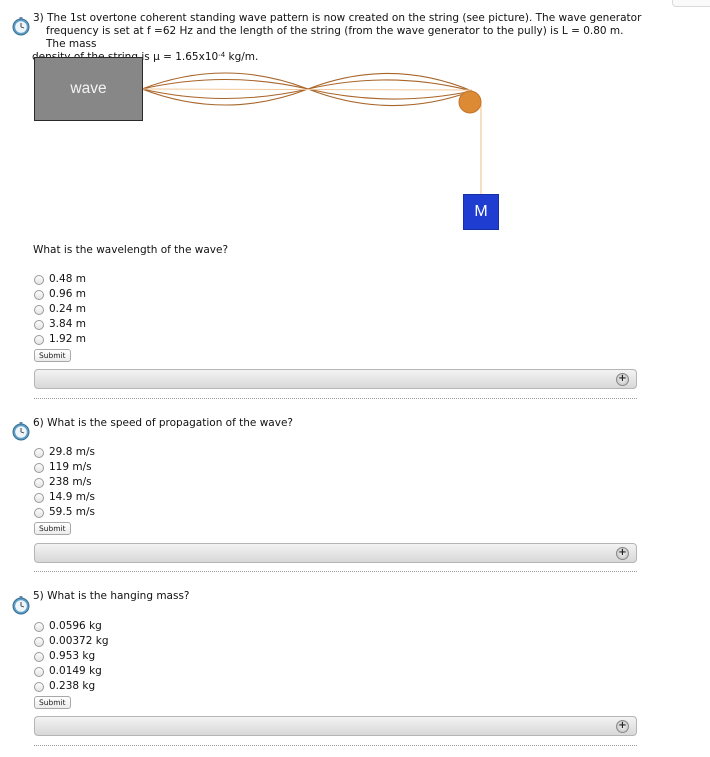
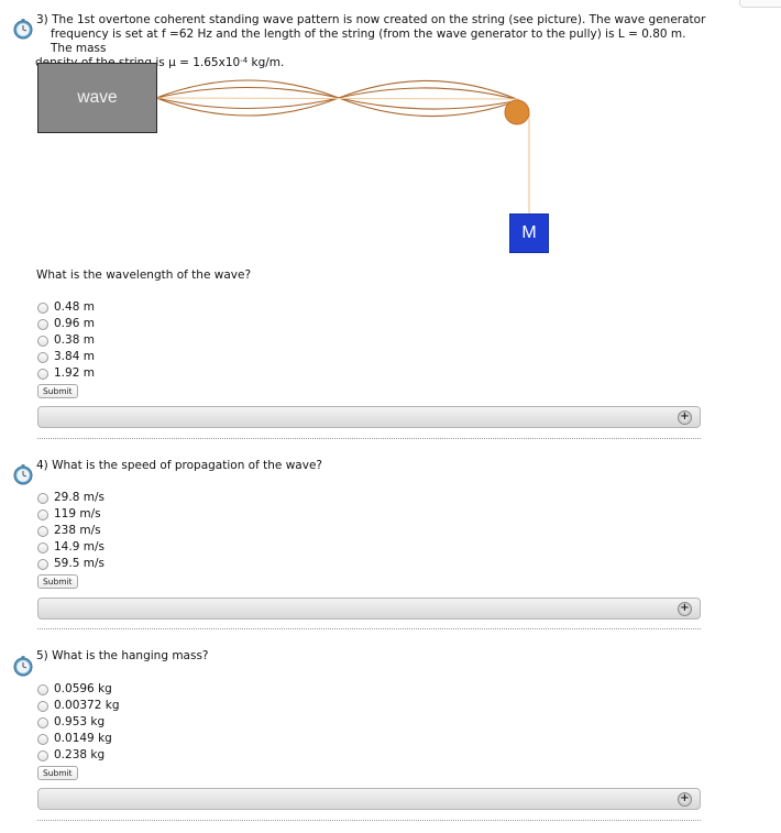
  3) The 1st overtone coherent standing wave pattern is now created on the string (see picture). The wave generator
  frequency is set at f =62 Hz and the length of the string (from the wave generator to the pully) is L = 0.80 m. The mass
  wave
  M
  What is the wavelength of the wave?
  0.48 m
  0.96 m
- 0.24 m
+ 0.38 m
  3.84 m
  1.92 m
  Submit
  +
- 6) What is the speed of propagation of the wave?
+ 4) What is the speed of propagation of the wave?
  29.8 m/s
  119 m/s
  238 m/s
  14.9 m/s
  59.5 m/s
  Submit
  +
  5) What is the hanging mass?
  0.0596 kg
  0.00372 kg
  0.953 kg
  0.0149 kg
  0.238 kg
  Submit
  +
